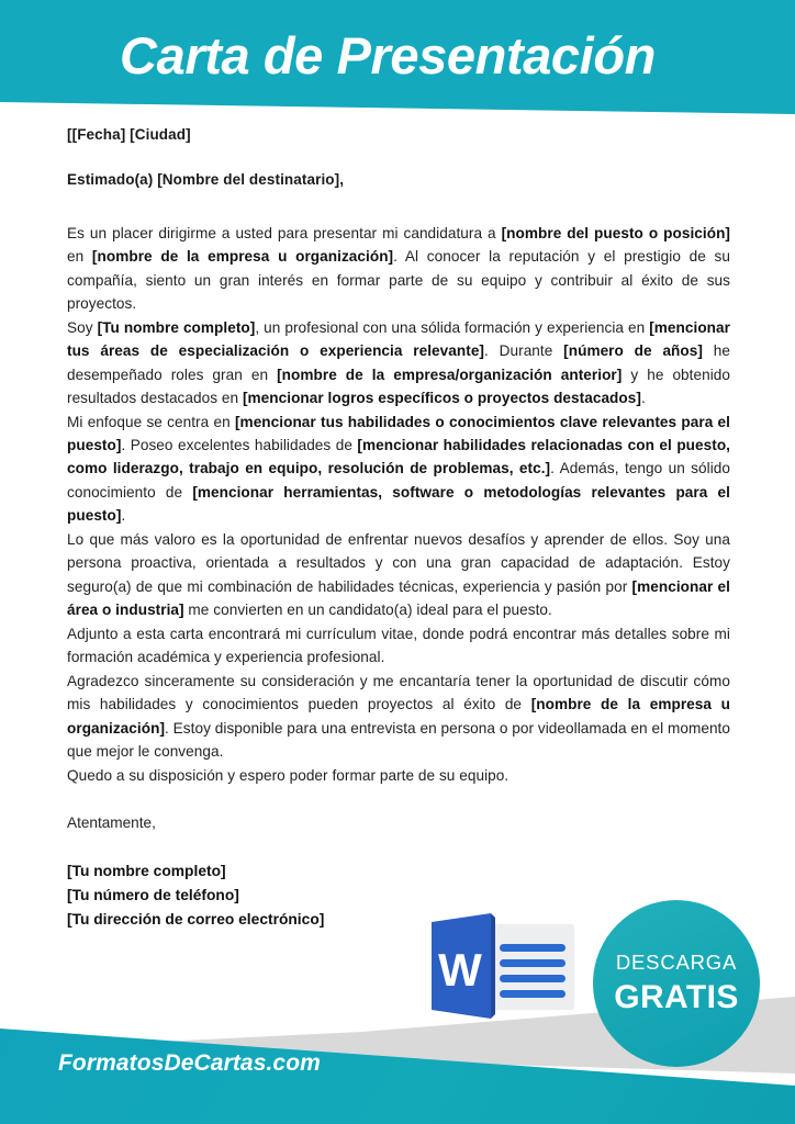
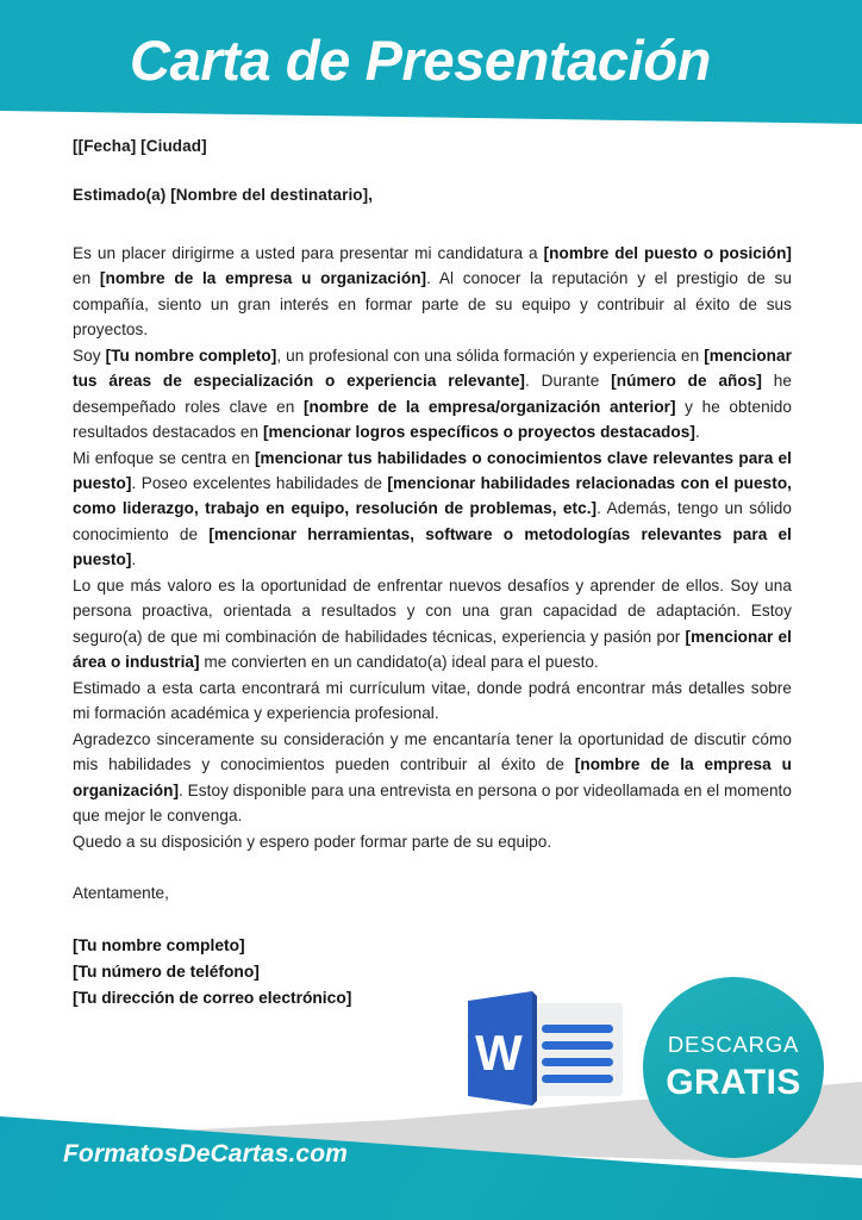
  Carta de Presentación
  [[Fecha] [Ciudad]
  Estimado(a) [Nombre del destinatario],
  Es un placer dirigirme a usted para presentar mi candidatura a [nombre del puesto o posición] en [nombre de la empresa u organización]. Al conocer la reputación y el prestigio de su compañía, siento un gran interés en formar parte de su equipo y contribuir al éxito de sus proyectos.
- Soy [Tu nombre completo], un profesional con una sólida formación y experiencia en [mencionar tus áreas de especialización o experiencia relevante]. Durante [número de años] he desempeñado roles gran en [nombre de la empresa/organización anterior] y he obtenido resultados destacados en [mencionar logros específicos o proyectos destacados].
+ Soy [Tu nombre completo], un profesional con una sólida formación y experiencia en [mencionar tus áreas de especialización o experiencia relevante]. Durante [número de años] he desempeñado roles clave en [nombre de la empresa/organización anterior] y he obtenido resultados destacados en [mencionar logros específicos o proyectos destacados].
  Mi enfoque se centra en [mencionar tus habilidades o conocimientos clave relevantes para el puesto]. Poseo excelentes habilidades de [mencionar habilidades relacionadas con el puesto, como liderazgo, trabajo en equipo, resolución de problemas, etc.]. Además, tengo un sólido conocimiento de [mencionar herramientas, software o metodologías relevantes para el puesto].
  Lo que más valoro es la oportunidad de enfrentar nuevos desafíos y aprender de ellos. Soy una persona proactiva, orientada a resultados y con una gran capacidad de adaptación. Estoy seguro(a) de que mi combinación de habilidades técnicas, experiencia y pasión por [mencionar el área o industria] me convierten en un candidato(a) ideal para el puesto.
- Adjunto a esta carta encontrará mi currículum vitae, donde podrá encontrar más detalles sobre mi formación académica y experiencia profesional.
+ Estimado a esta carta encontrará mi currículum vitae, donde podrá encontrar más detalles sobre mi formación académica y experiencia profesional.
- Agradezco sinceramente su consideración y me encantaría tener la oportunidad de discutir cómo mis habilidades y conocimientos pueden proyectos al éxito de [nombre de la empresa u organización]. Estoy disponible para una entrevista en persona o por videollamada en el momento que mejor le convenga.
+ Agradezco sinceramente su consideración y me encantaría tener la oportunidad de discutir cómo mis habilidades y conocimientos pueden contribuir al éxito de [nombre de la empresa u organización]. Estoy disponible para una entrevista en persona o por videollamada en el momento que mejor le convenga.
  Quedo a su disposición y espero poder formar parte de su equipo.
  Atentamente,
  [Tu nombre completo]
  [Tu número de teléfono]
  [Tu dirección de correo electrónico]
  W
  DESCARGA
  GRATIS
  FormatosDeCartas.com
